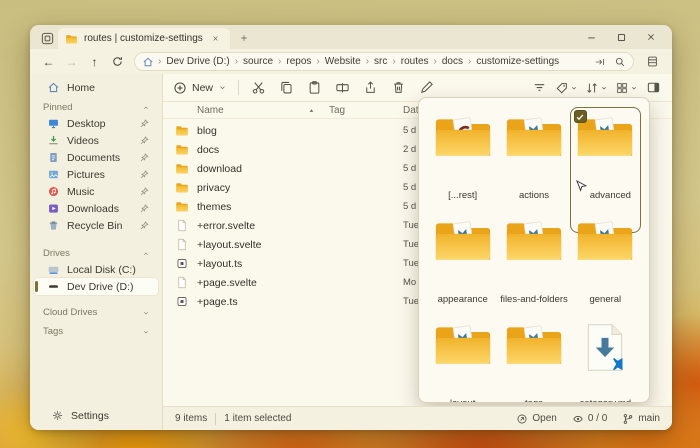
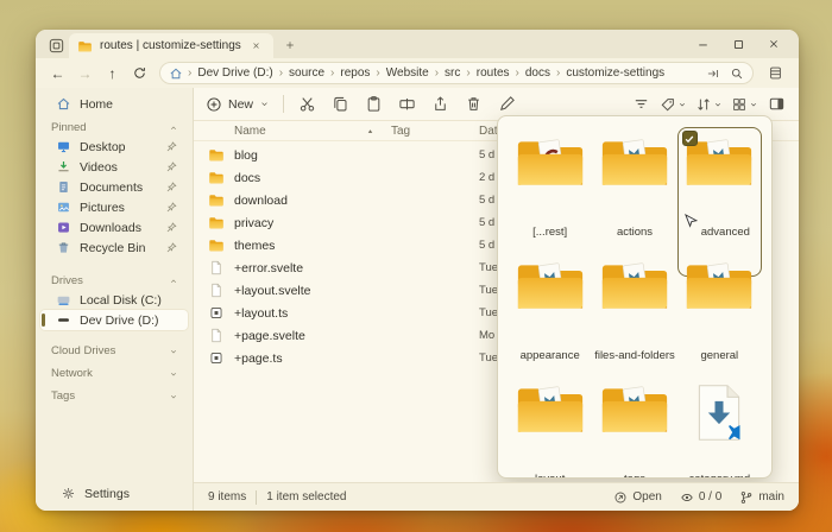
  routes | customize-settings
  ←
  →
  ↑
  ›
  Dev Drive (D:)
  ›
  source
  ›
  repos
  ›
  Website
  ›
  src
  ›
  routes
  ›
  docs
  ›
  customize-settings
  Home
  Pinned
  Desktop
  Videos
  Documents
  Pictures
- Music
  Downloads
  Recycle Bin
  Drives
  Local Disk (C:)
  Dev Drive (D:)
  Cloud Drives
+ Network
  Tags
  Settings
  New
  Name
  Tag
  blog
  5 d
  docs
  2 d
  download
  5 d
  privacy
  5 d
  themes
  5 d
  +error.svelte
  Tue
  +layout.svelte
  Tue
  +layout.ts
  Tue
  +page.svelte
  Mo
  +page.ts
  Tue
  9 items
  1 item selected
  Open
  0 / 0
  main
  [...rest]
  actions
  advanced
  appearance
  files-and-folders
  general
